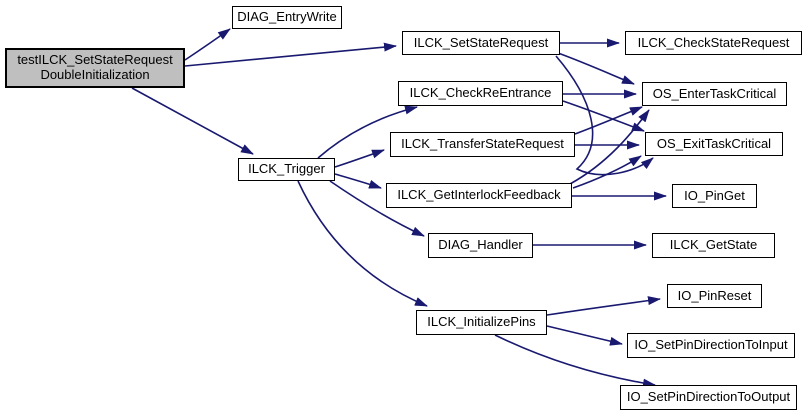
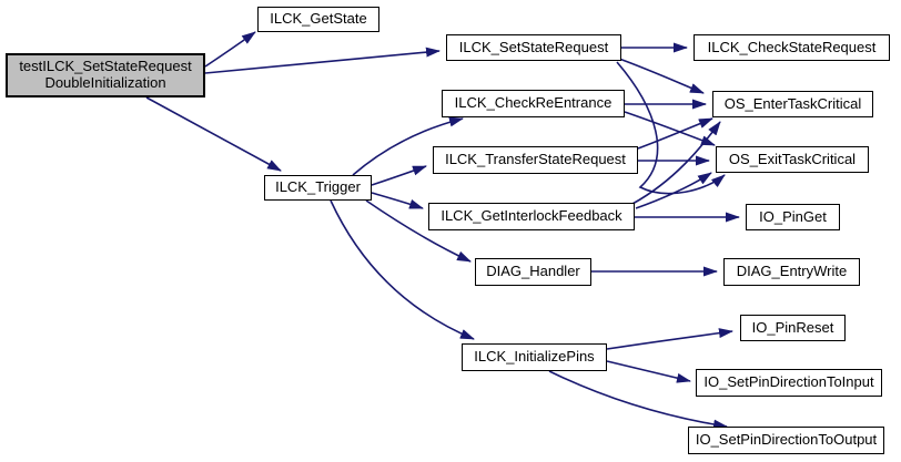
  testILCK_SetStateRequest
  DoubleInitialization
- DIAG_EntryWrite
+ ILCK_GetState
  ILCK_SetStateRequest
  ILCK_CheckStateRequest
  ILCK_CheckReEntrance
  OS_EnterTaskCritical
  ILCK_TransferStateRequest
  OS_ExitTaskCritical
  ILCK_Trigger
  ILCK_GetInterlockFeedback
  IO_PinGet
  DIAG_Handler
- ILCK_GetState
+ DIAG_EntryWrite
  ILCK_InitializePins
  IO_PinReset
  IO_SetPinDirectionToInput
  IO_SetPinDirectionToOutput
